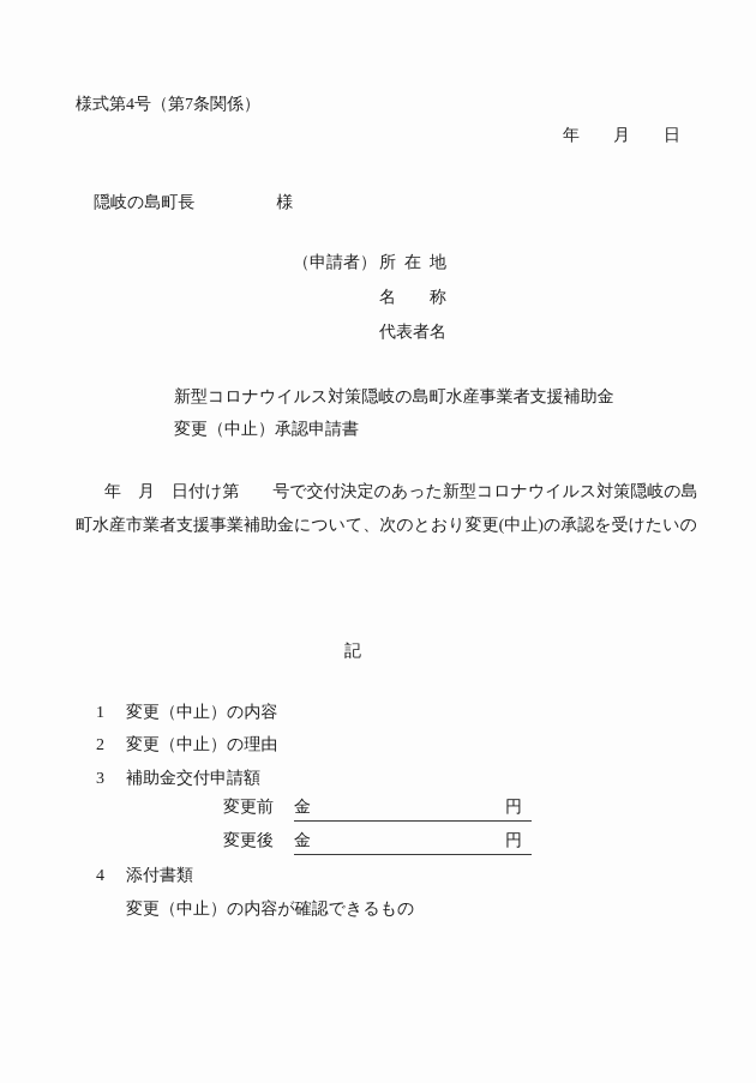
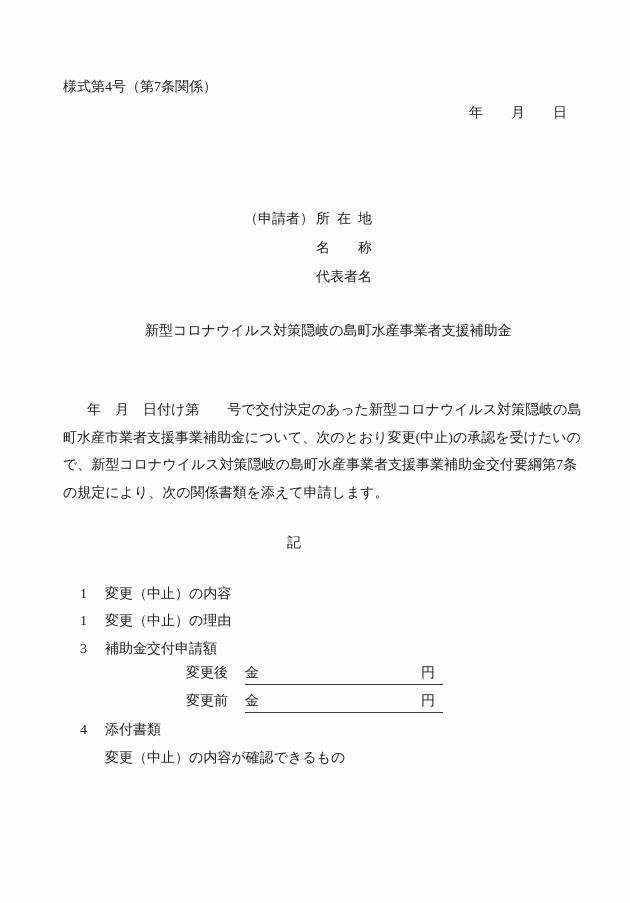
  様式第4号（第7条関係）
  年 月 日
- 隠岐の島町長 様
  （申請者） 所在地
  名称
  代表者名
  新型コロナウイルス対策隠岐の島町水産事業者支援補助金
- 変更（中止）承認申請書
  年 月 日付け第 号で交付決定のあった新型コロナウイルス対策隠岐の島
  町水産市業者支援事業補助金について、次のとおり変更(中止)の承認を受けたいの
+ で、新型コロナウイルス対策隠岐の島町水産事業者支援事業補助金交付要綱第7条
+ の規定により、次の関係書類を添えて申請します。
  記
  1 変更（中止）の内容
- 2 変更（中止）の理由
+ 1 変更（中止）の理由
  3 補助金交付申請額
- 変更前
+ 変更後
  金
  円
- 変更後
+ 変更前
  金
  円
  4 添付書類
  変更（中止）の内容が確認できるもの
